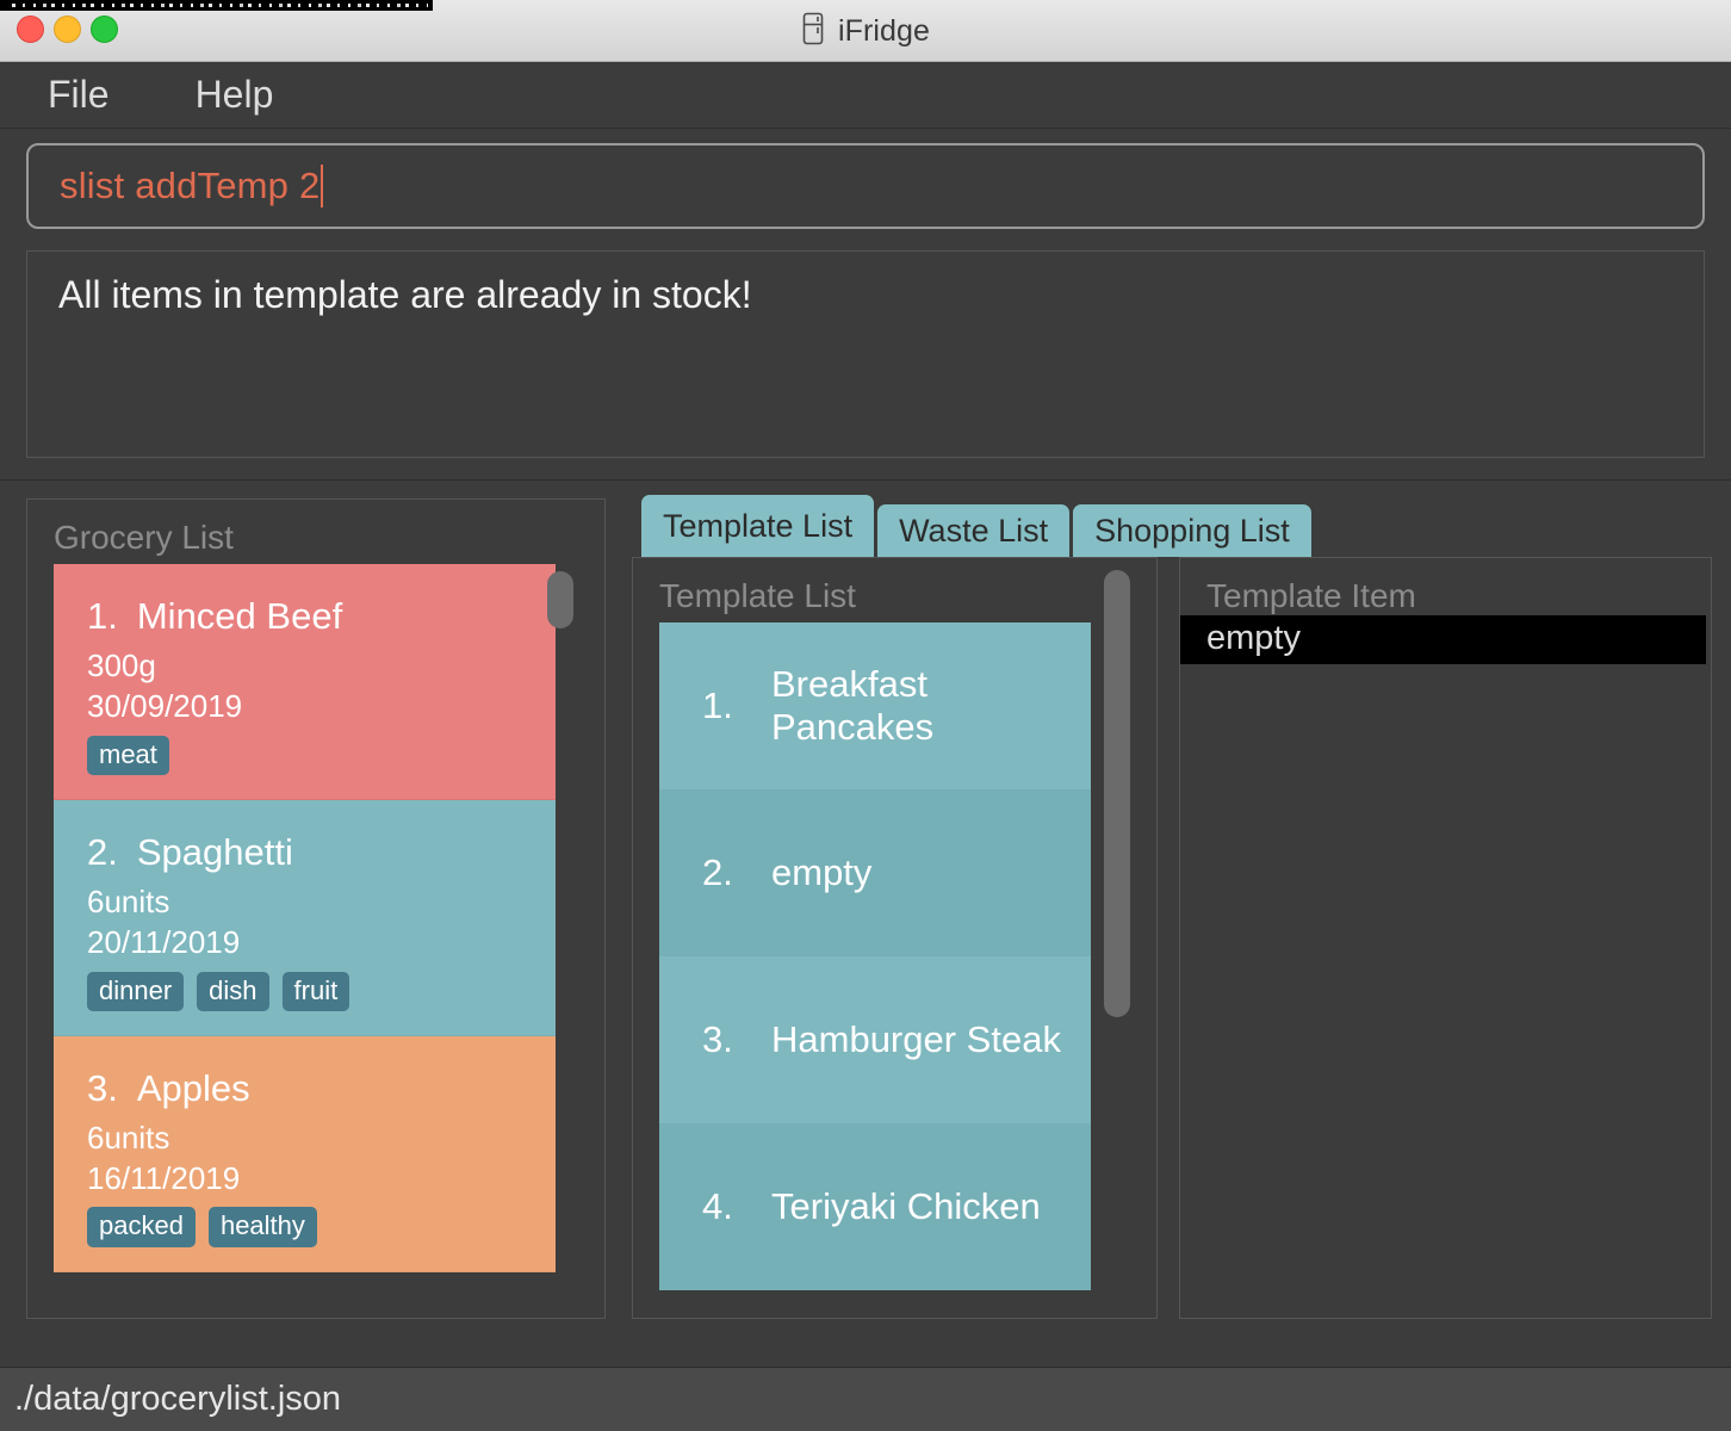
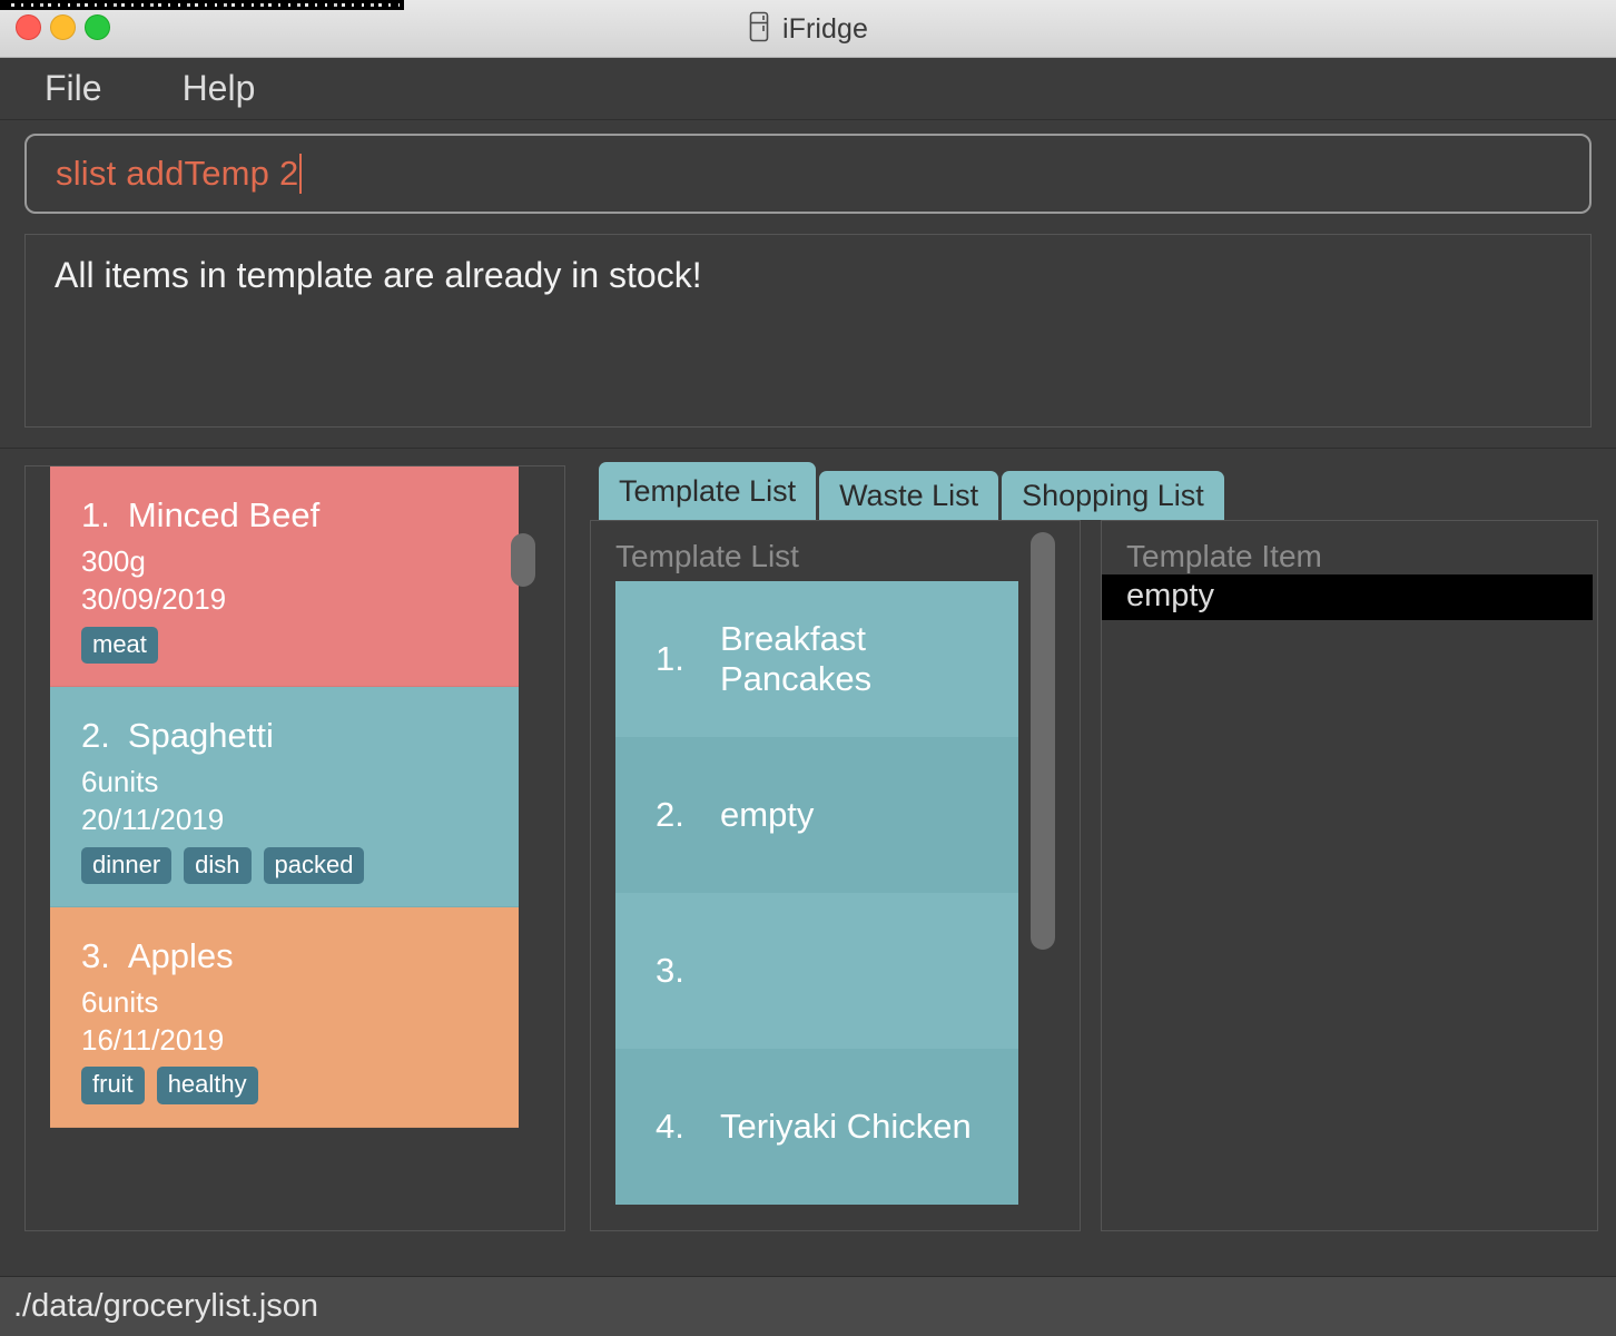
  iFridge
  File
  Help
  slist addTemp 2
  All items in template are already in stock!
- Grocery List
  1. Minced Beef
  300g
  30/09/2019
  meat
  2. Spaghetti
  6units
  20/11/2019
  dinner
  dish
- fruit
+ packed
  3. Apples
  6units
  16/11/2019
- packed
+ fruit
  healthy
  Template List
  Waste List
  Shopping List
  Template List
  1.
  Breakfast Pancakes
  2.
  empty
  3.
- Hamburger Steak
  4.
  Teriyaki Chicken
  Template Item
  empty
  ./data/grocerylist.json
